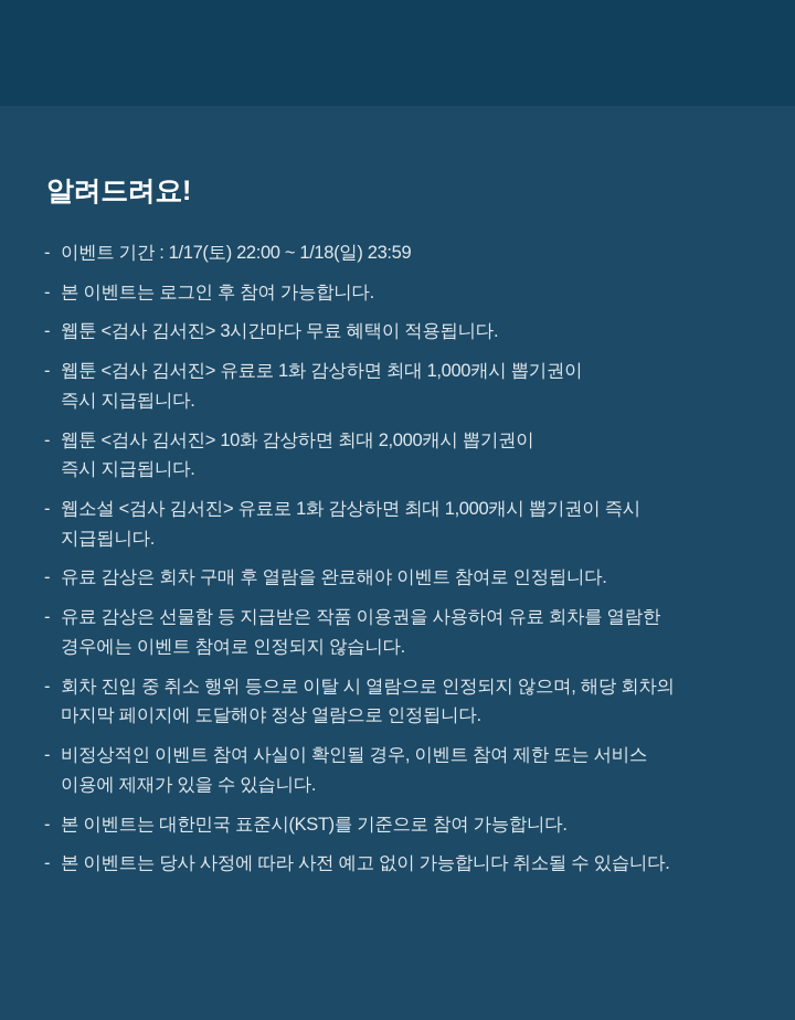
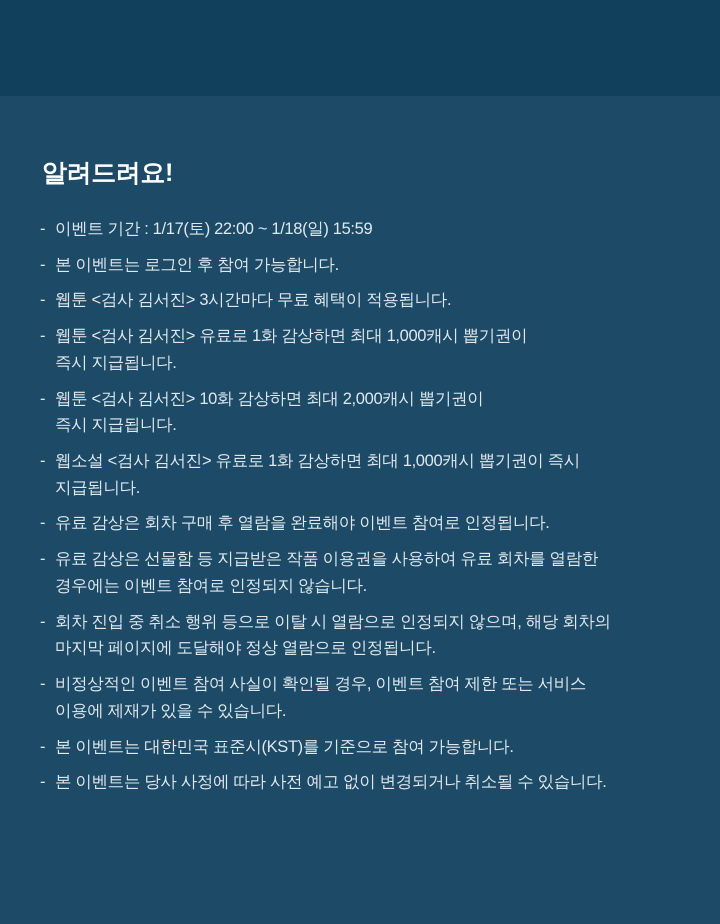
  알려드려요!
  -
- 이벤트 기간 : 1/17(토) 22:00 ~ 1/18(일) 23:59
+ 이벤트 기간 : 1/17(토) 22:00 ~ 1/18(일) 15:59
  -
  본 이벤트는 로그인 후 참여 가능합니다.
  -
  웹툰 <검사 김서진> 3시간마다 무료 혜택이 적용됩니다.
  -
  웹툰 <검사 김서진> 유료로 1화 감상하면 최대 1,000캐시 뽑기권이
  즉시 지급됩니다.
  -
  웹툰 <검사 김서진> 10화 감상하면 최대 2,000캐시 뽑기권이
  즉시 지급됩니다.
  -
  웹소설 <검사 김서진> 유료로 1화 감상하면 최대 1,000캐시 뽑기권이 즉시
  지급됩니다.
  -
  유료 감상은 회차 구매 후 열람을 완료해야 이벤트 참여로 인정됩니다.
  -
  유료 감상은 선물함 등 지급받은 작품 이용권을 사용하여 유료 회차를 열람한
  경우에는 이벤트 참여로 인정되지 않습니다.
  -
  회차 진입 중 취소 행위 등으로 이탈 시 열람으로 인정되지 않으며, 해당 회차의
  마지막 페이지에 도달해야 정상 열람으로 인정됩니다.
  -
  비정상적인 이벤트 참여 사실이 확인될 경우, 이벤트 참여 제한 또는 서비스
  이용에 제재가 있을 수 있습니다.
  -
  본 이벤트는 대한민국 표준시(KST)를 기준으로 참여 가능합니다.
  -
- 본 이벤트는 당사 사정에 따라 사전 예고 없이 가능합니다 취소될 수 있습니다.
+ 본 이벤트는 당사 사정에 따라 사전 예고 없이 변경되거나 취소될 수 있습니다.
